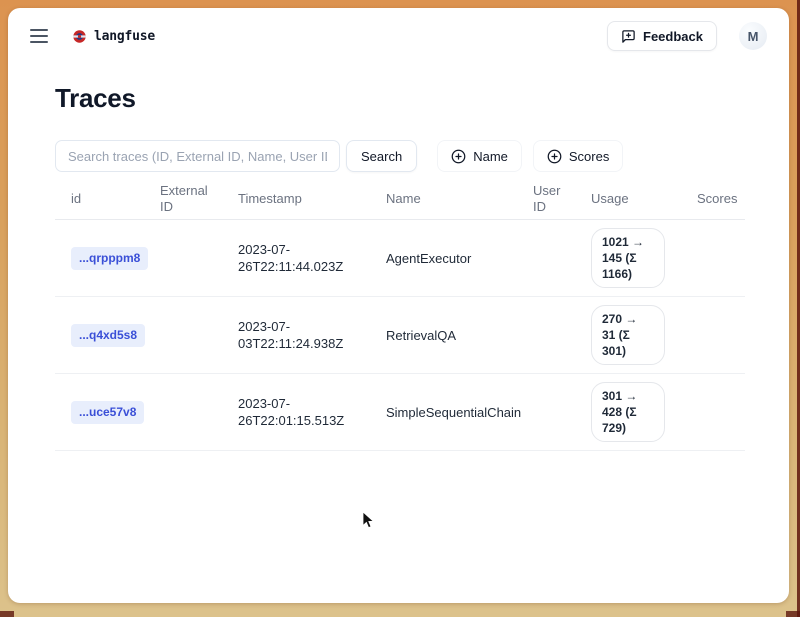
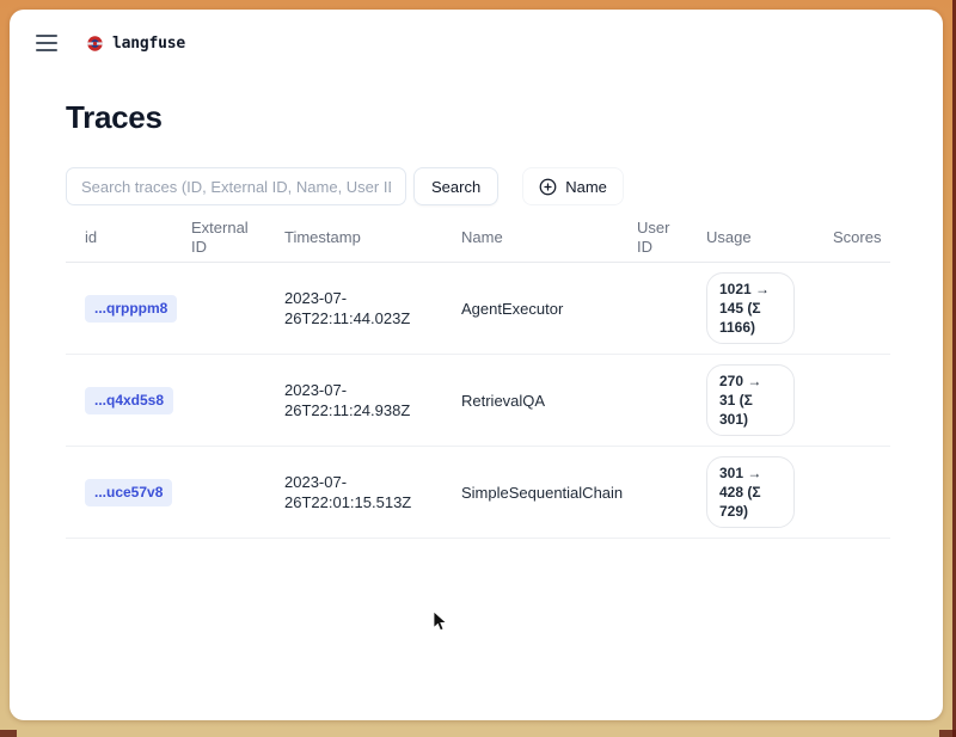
  langfuse
- Feedback
- M
  Traces
  Search traces (ID, External ID, Name, User I
  Search
  Name
- Scores
  id	External ID	Timestamp	Name	User ID	Usage	Scores
  ...qrpppm8		2023-07-26T22:11:44.023Z	AgentExecutor		1021 → 145 (Σ 1166)
- ...q4xd5s8		2023-07-03T22:11:24.938Z	RetrievalQA		270 → 31 (Σ 301)
+ ...q4xd5s8		2023-07-26T22:11:24.938Z	RetrievalQA		270 → 31 (Σ 301)
  ...uce57v8		2023-07-26T22:01:15.513Z	SimpleSequentialChain		301 → 428 (Σ 729)
